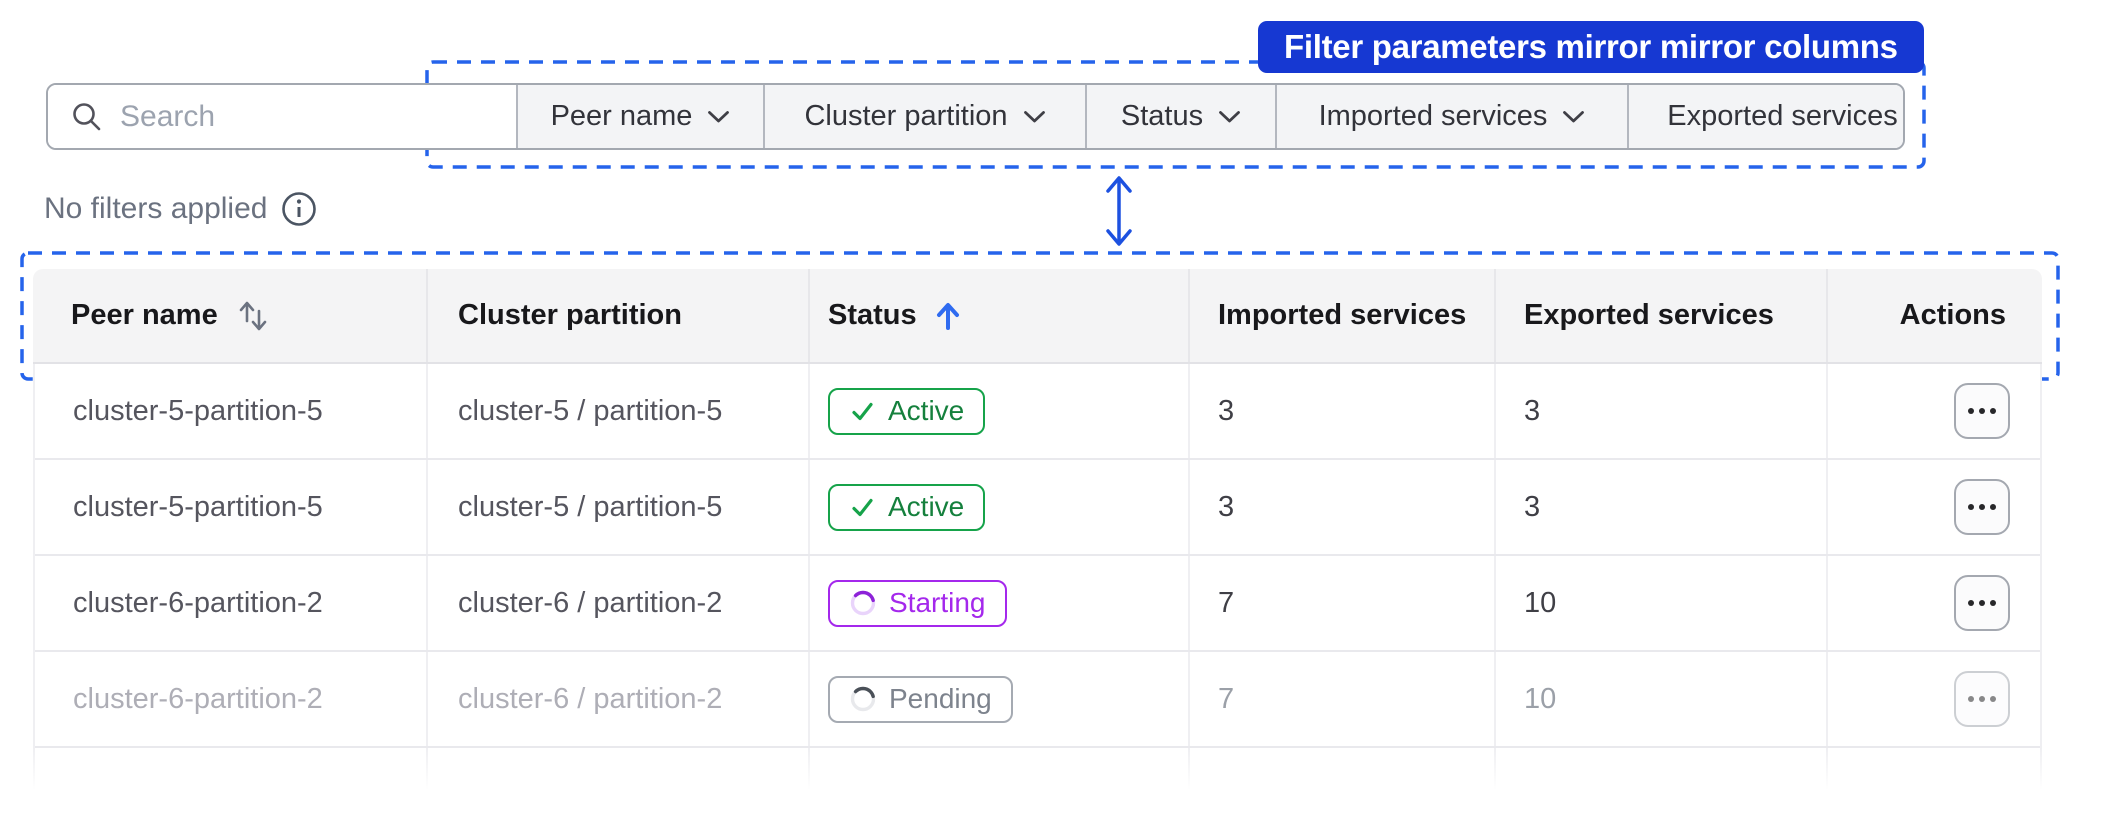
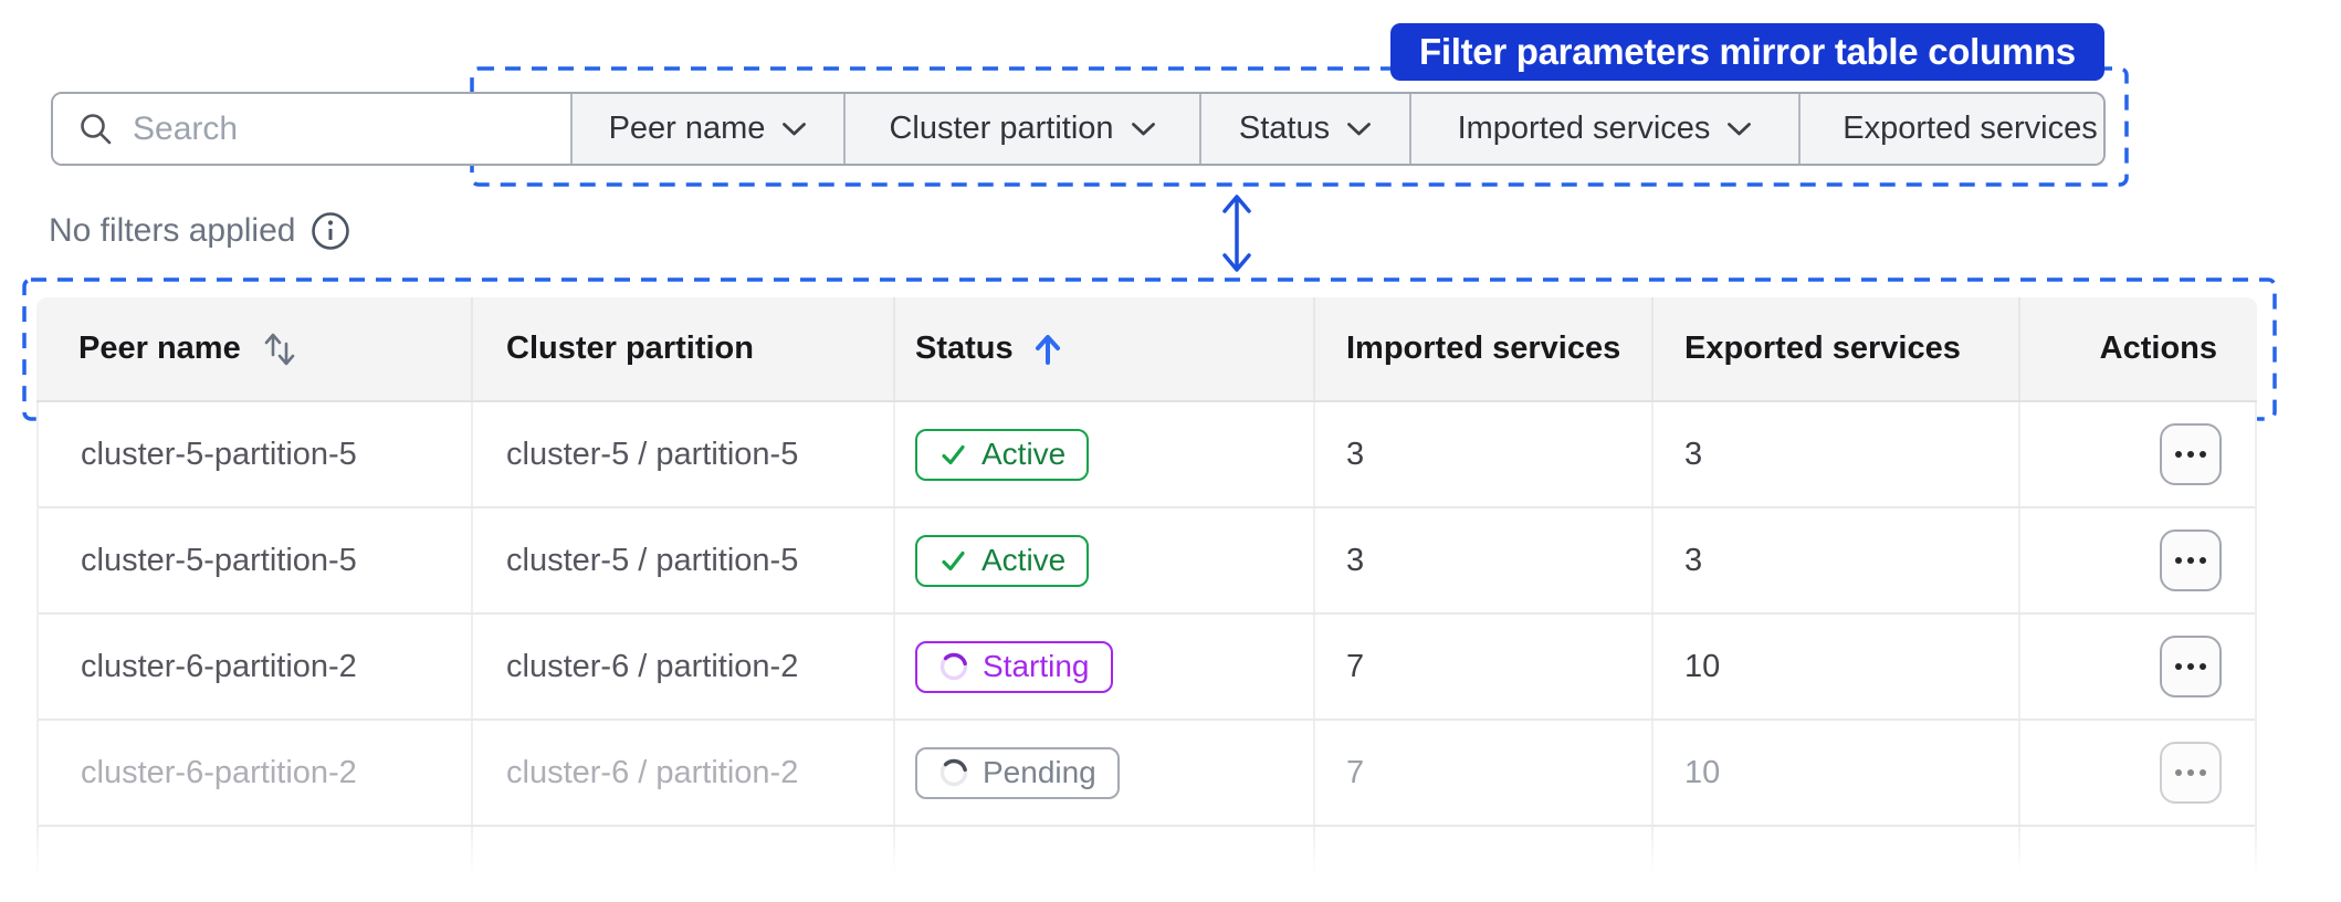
- Filter parameters mirror mirror columns
+ Filter parameters mirror table columns
  Search
  Peer name
  Cluster partition
  Status
  Imported services
  Exported services
  No filters applied
  Peer name
  Cluster partition
  Status
  Imported services
  Exported services
  Actions
  cluster-5-partition-5
  cluster-5 / partition-5
  Active
  3
  3
  cluster-5-partition-5
  cluster-5 / partition-5
  Active
  3
  3
  cluster-6-partition-2
  cluster-6 / partition-2
  Starting
  7
  10
  cluster-6-partition-2
  cluster-6 / partition-2
  Pending
  7
  10
